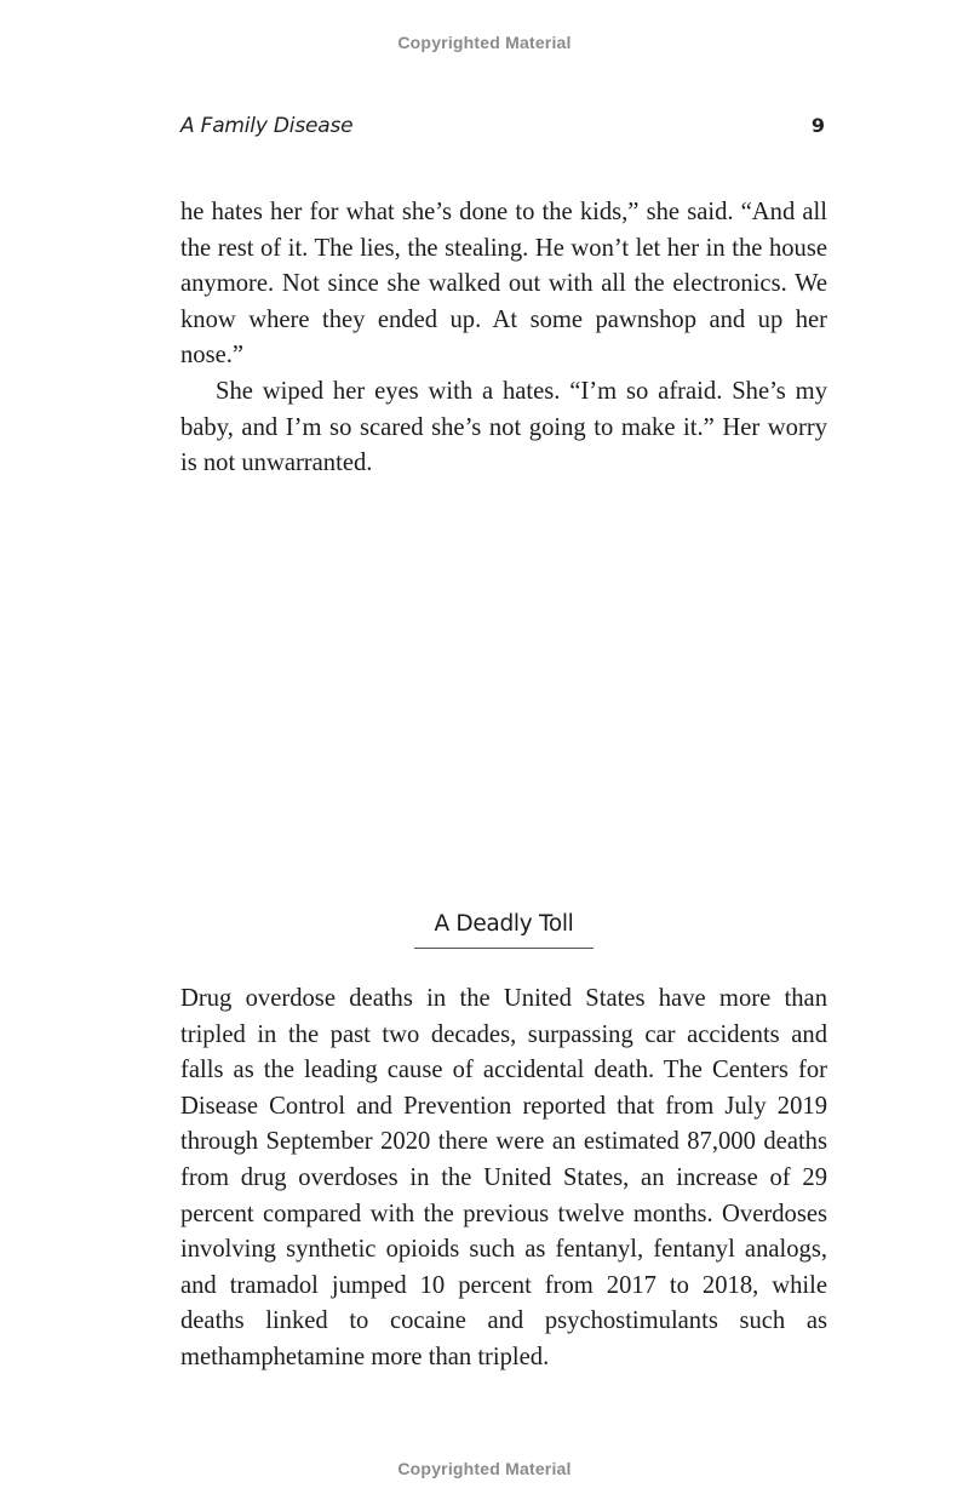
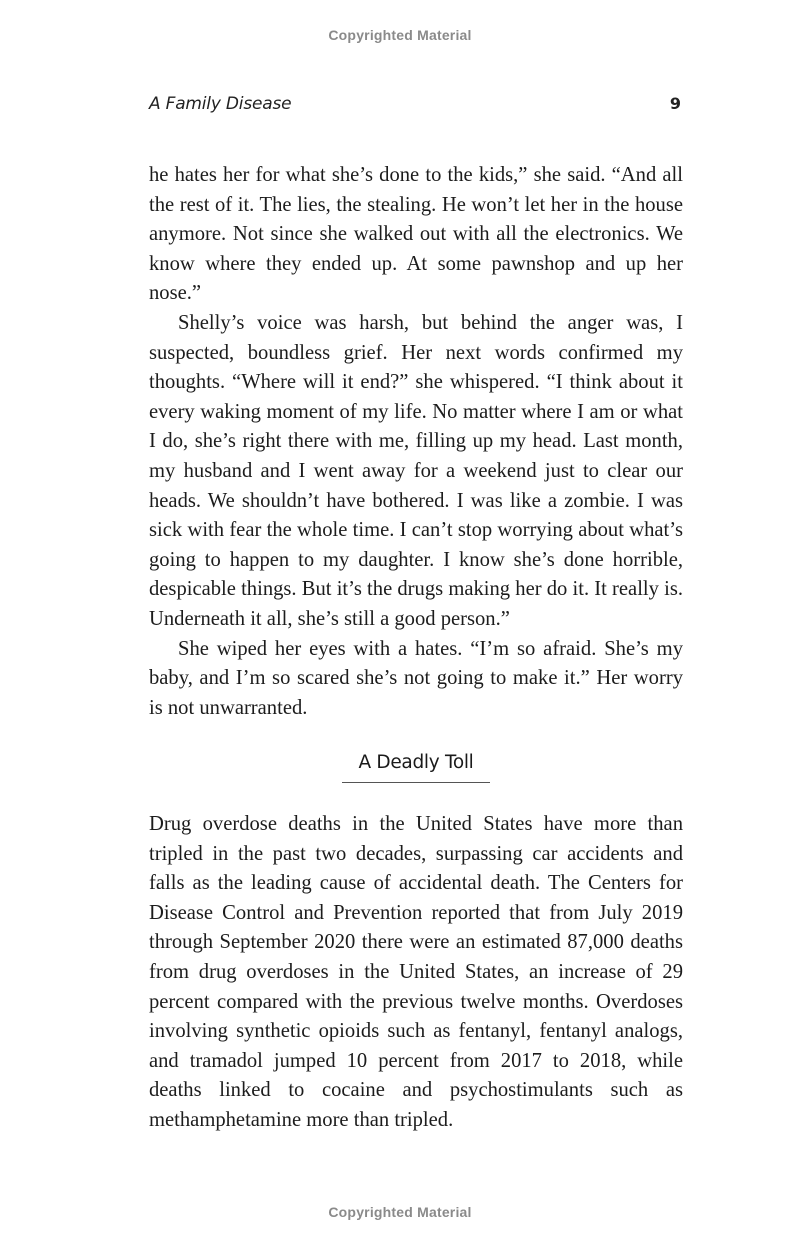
  Copyrighted Material
  A Family Disease
  9
  he hates her for what she’s done to the kids,” she said. “And all the rest of it. The lies, the stealing. He won’t let her in the house anymore. Not since she walked out with all the electronics. We know where they ended up. At some pawnshop and up her nose.”
+ Shelly’s voice was harsh, but behind the anger was, I suspected, boundless grief. Her next words confirmed my thoughts. “Where will it end?” she whispered. “I think about it every waking moment of my life. No matter where I am or what I do, she’s right there with me, filling up my head. Last month, my husband and I went away for a weekend just to clear our heads. We shouldn’t have bothered. I was like a zombie. I was sick with fear the whole time. I can’t stop worrying about what’s going to happen to my daughter. I know she’s done horrible, despicable things. But it’s the drugs making her do it. It really is. Underneath it all, she’s still a good person.”
  She wiped her eyes with a hates. “I’m so afraid. She’s my baby, and I’m so scared she’s not going to make it.” Her worry is not unwarranted.
  A Deadly Toll
  Drug overdose deaths in the United States have more than tripled in the past two decades, surpassing car accidents and falls as the leading cause of accidental death. The Centers for Disease Control and Prevention reported that from July 2019 through September 2020 there were an estimated 87,000 deaths from drug overdoses in the United States, an increase of 29 percent compared with the previous twelve months. Over­doses involving synthetic opioids such as fentanyl, fentanyl analogs, and tramadol jumped 10 percent from 2017 to 2018, while deaths linked to cocaine and psychostimulants such as methamphetamine more than tripled.
  Copyrighted Material
